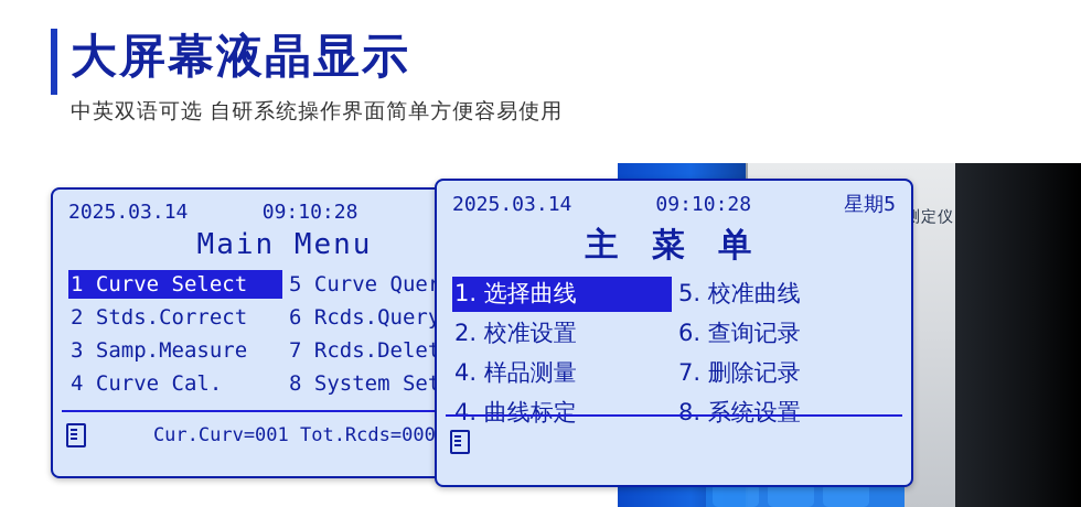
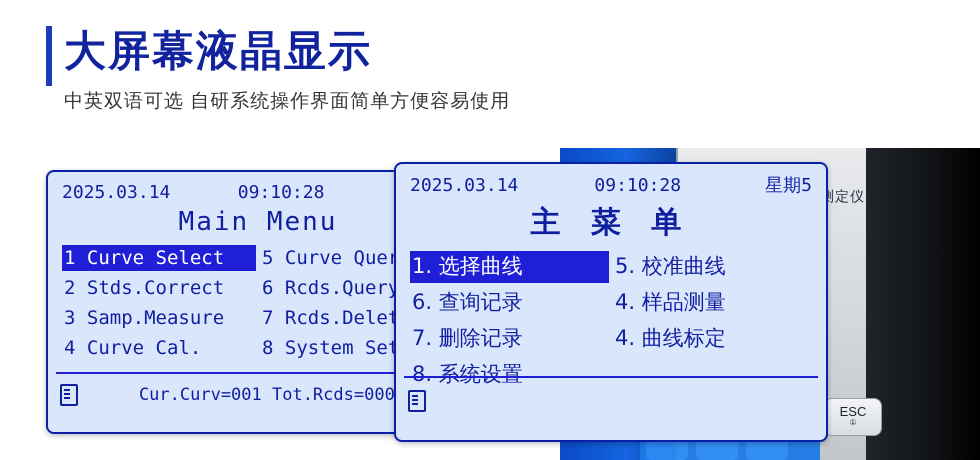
  大屏幕液晶显示
  中英双语可选 自研系统操作界面简单方便容易使用
+ ESC
+ ①
  2025.03.14
  09:10:28
  Main Menu
  1 Curve Select
  5 Curve Que
  2 Stds.Correct
  6 Rcds.Quer
  3 Samp.Measure
  7 Rcds.Dele
  4 Curve Cal.
  8 System Se
  Cur.Curv=001 Tot.Rcds=000
  2025.03.14
  09:10:28
  星期5
  主 菜 单
  1. 选择曲线
  5. 校准曲线
- 2. 校准设置
  6. 查询记录
  4. 样品测量
  7. 删除记录
  4. 曲线标定
  8. 系统设置
